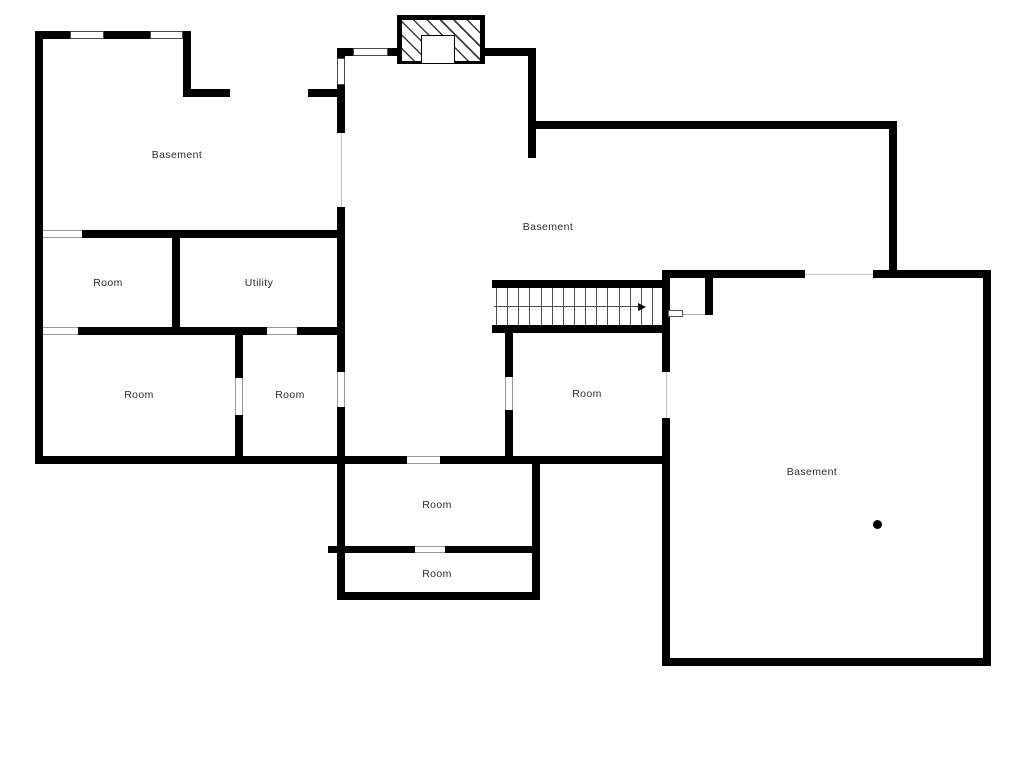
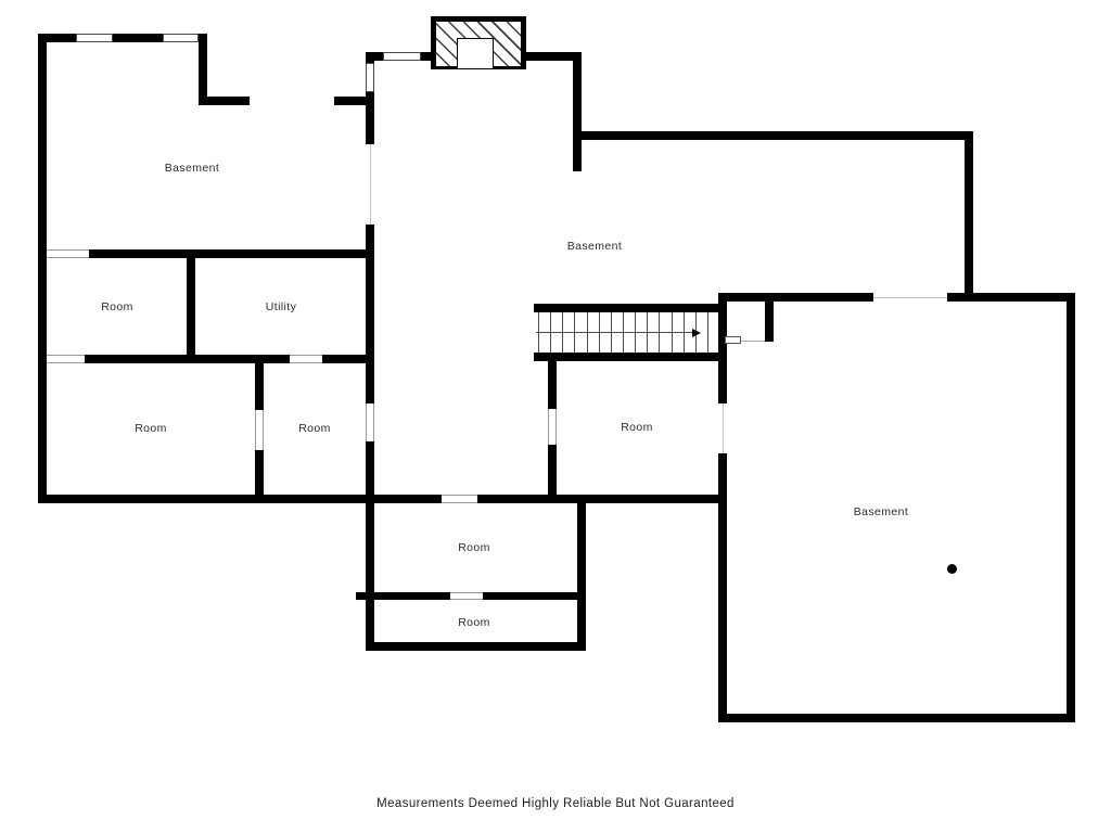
+ Measurements Deemed Highly Reliable But Not Guaranteed
  Basement
  Room
  Utility
  Room
  Room
  Basement
  Room
  Room
  Room
  Basement
